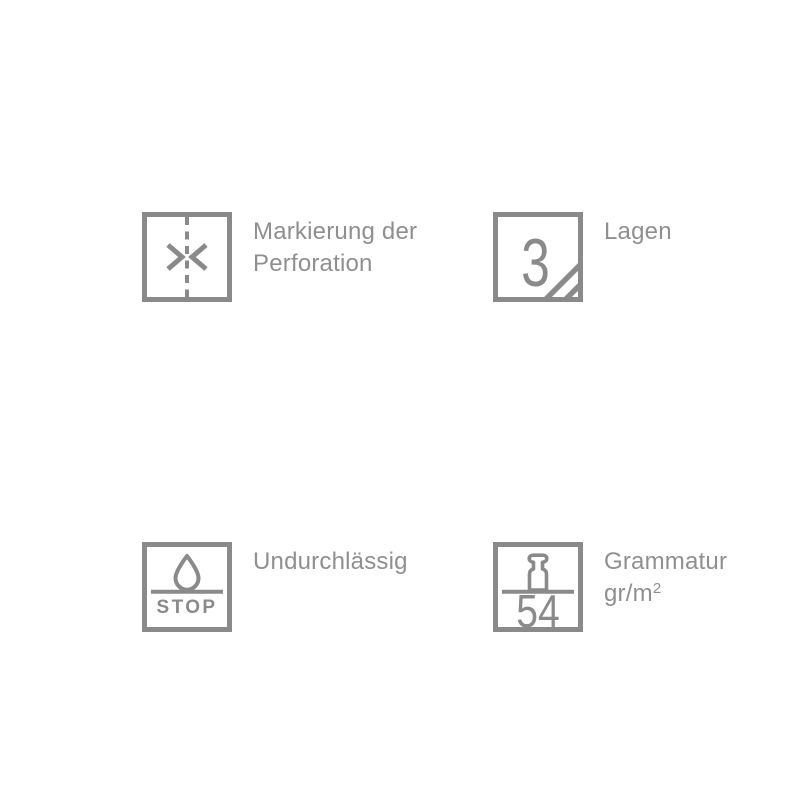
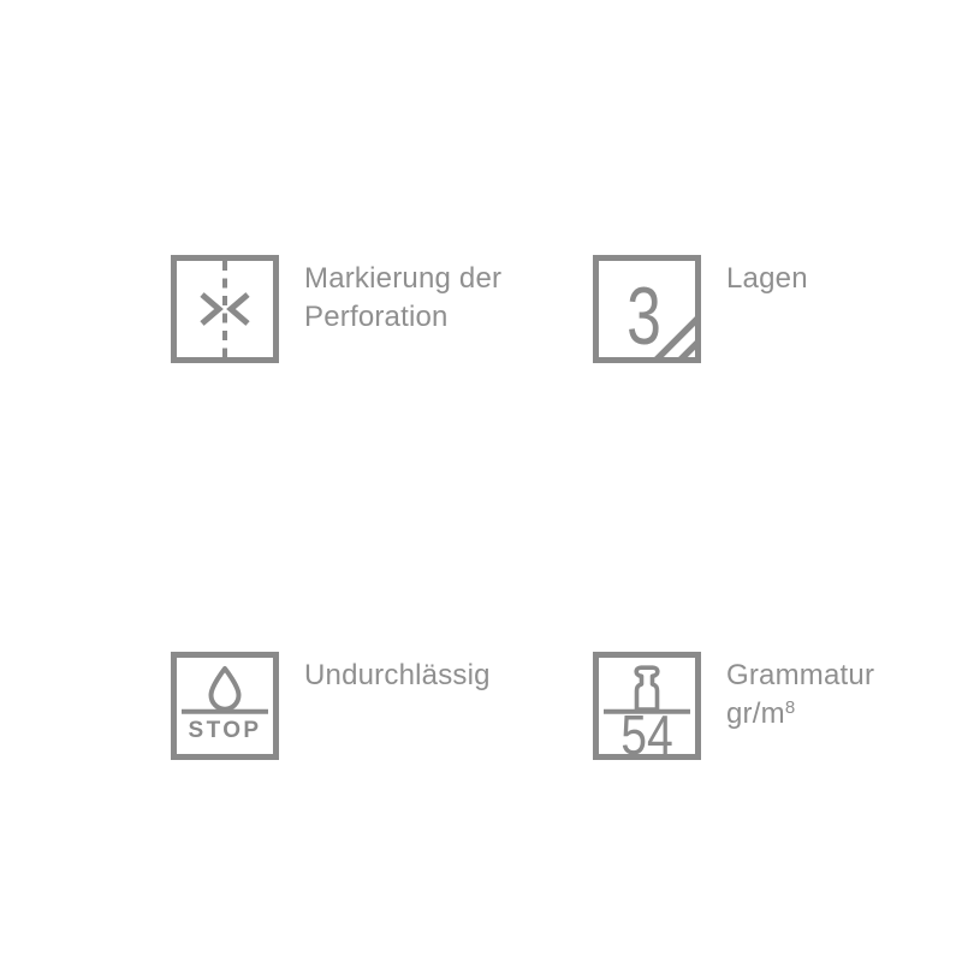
  Markierung der
  Perforation
  3
  Lagen
  STOP
  Undurchlässig
  54
  Grammatur
- gr/m2
+ gr/m8
